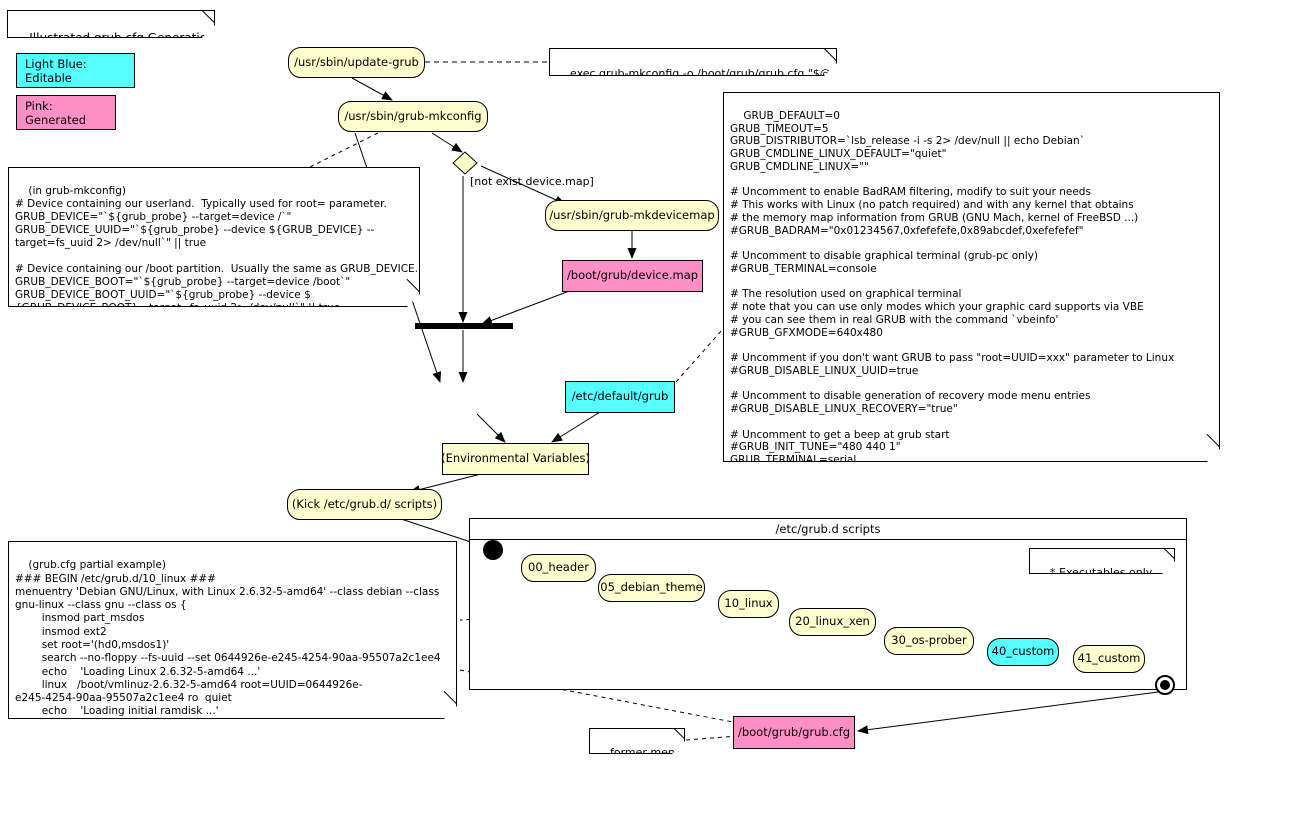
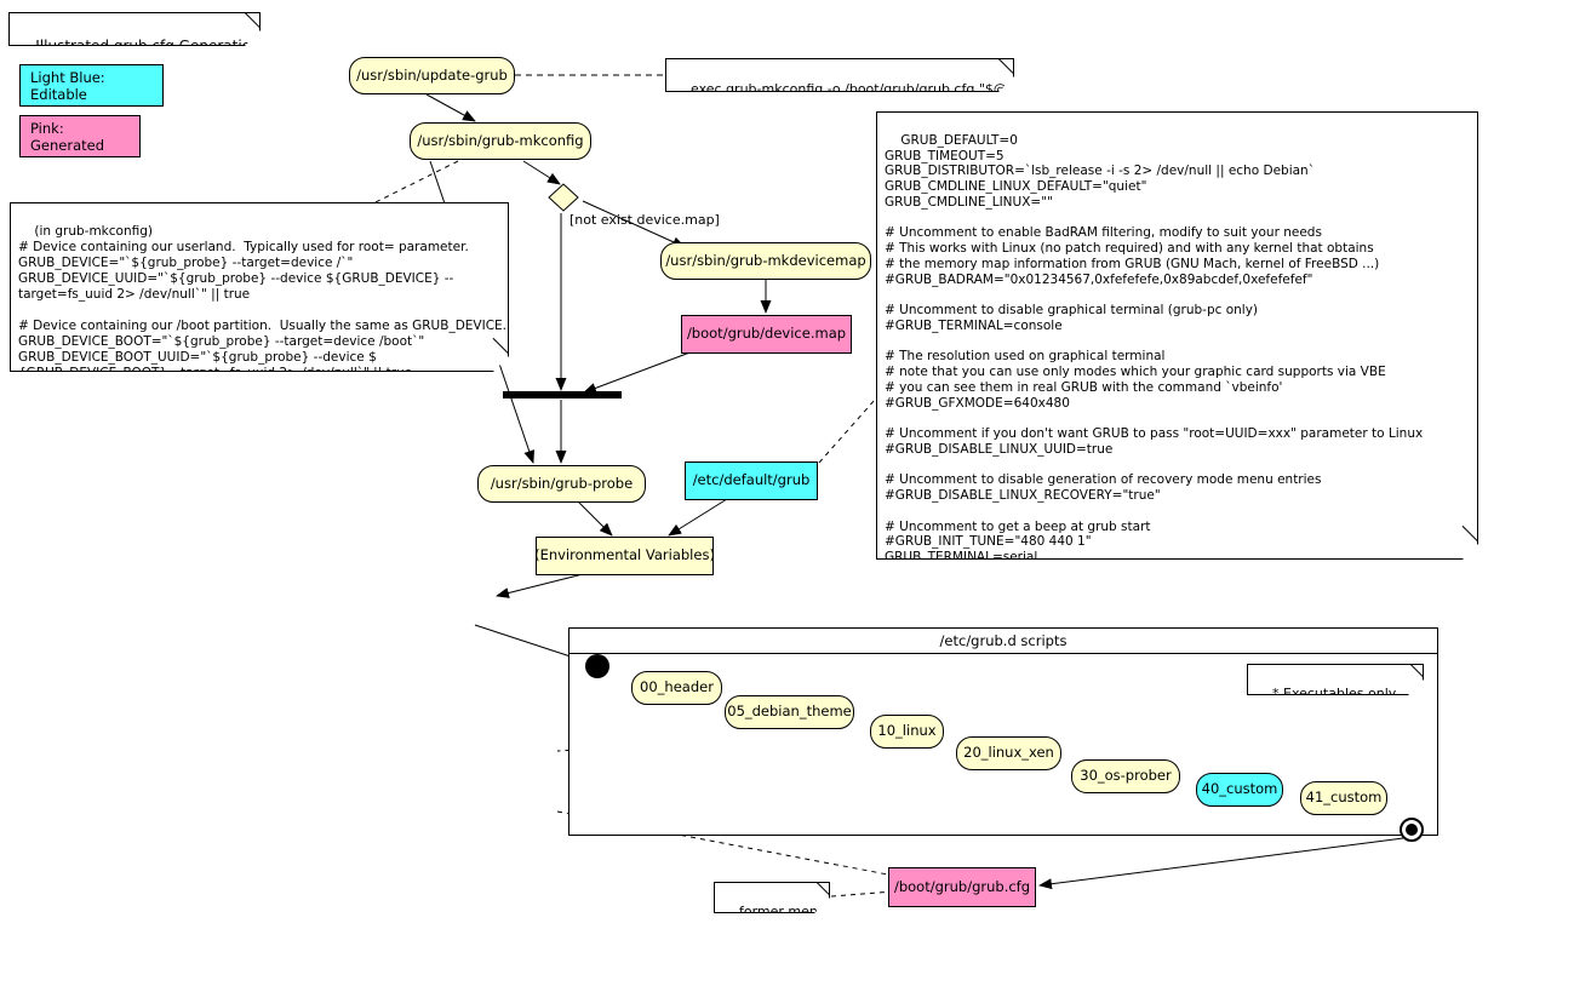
  Illustrated grub.cfg Generati
  Light Blue: Editable
  Pink: Generated
  /usr/sbin/update-grub
  /usr/sbin/grub-mkconfig
  [not exist device.map]
  /usr/sbin/grub-mkdevicemap
  /boot/grub/device.map
+ /usr/sbin/grub-probe
  /etc/default/grub
  (Environmental Variables)
- (Kick /etc/grub.d/ scripts)
  /boot/grub/grub.cfg
  exec grub-mkconfig -o /boot/grub/grub.cfg "$
  (in grub-mkconfig)
  # Device containing our userland. Typically used for root= parameter.
  GRUB_DEVICE="`${grub_probe} --target=device /`"
  GRUB_DEVICE_UUID="`${grub_probe} --device ${GRUB_DEVICE} --
  target=fs_uuid 2> /dev/null`" || true
  # Device containing our /boot partition. Usually the same as GRUB_DEVICE.
  GRUB_DEVICE_BOOT="`${grub_probe} --target=device /boot`"
  GRUB_DEVICE_BOOT_UUID="`${grub_probe} --device $
  GRUB_DEFAULT=0
  GRUB_TIMEOUT=5
  GRUB_DISTRIBUTOR=`lsb_release -i -s 2> /dev/null || echo Debian`
  GRUB_CMDLINE_LINUX_DEFAULT="quiet"
  GRUB_CMDLINE_LINUX=""
  # Uncomment to enable BadRAM filtering, modify to suit your needs
  # This works with Linux (no patch required) and with any kernel that obtains
  # the memory map information from GRUB (GNU Mach, kernel of FreeBSD ...)
  #GRUB_BADRAM="0x01234567,0xfefefefe,0x89abcdef,0xefefefef"
  # Uncomment to disable graphical terminal (grub-pc only)
  #GRUB_TERMINAL=console
  # The resolution used on graphical terminal
  # note that you can use only modes which your graphic card supports via VBE
  # you can see them in real GRUB with the command `vbeinfo'
  #GRUB_GFXMODE=640x480
  # Uncomment if you don't want GRUB to pass "root=UUID=xxx" parameter to Linux
  #GRUB_DISABLE_LINUX_UUID=true
  # Uncomment to disable generation of recovery mode menu entries
  #GRUB_DISABLE_LINUX_RECOVERY="true"
  # Uncomment to get a beep at grub start
  #GRUB_INIT_TUNE="480 440 1"
  GRUB_TERMINAL=serial
- (grub.cfg partial example)
- ### BEGIN /etc/grub.d/10_linux ###
- menuentry 'Debian GNU/Linux, with Linux 2.6.32-5-amd64' --class debian --class
- gnu-linux --class gnu --class os {
- insmod part_msdos
- insmod ext2
- set root='(hd0,msdos1)'
- search --no-floppy --fs-uuid --set 0644926e-e245-4254-90aa-95507a2c1ee4
- echo 'Loading Linux 2.6.32-5-amd64 ...'
- linux /boot/vmlinuz-2.6.32-5-amd64 root=UUID=0644926e-
- e245-4254-90aa-95507a2c1ee4 ro quiet
- echo 'Loading initial ramdisk ...'
  /etc/grub.d scripts
  * Executables only
  00_header
  05_debian_theme
  10_linux
  20_linux_xen
  30_os-prober
  40_custom
  41_custom
